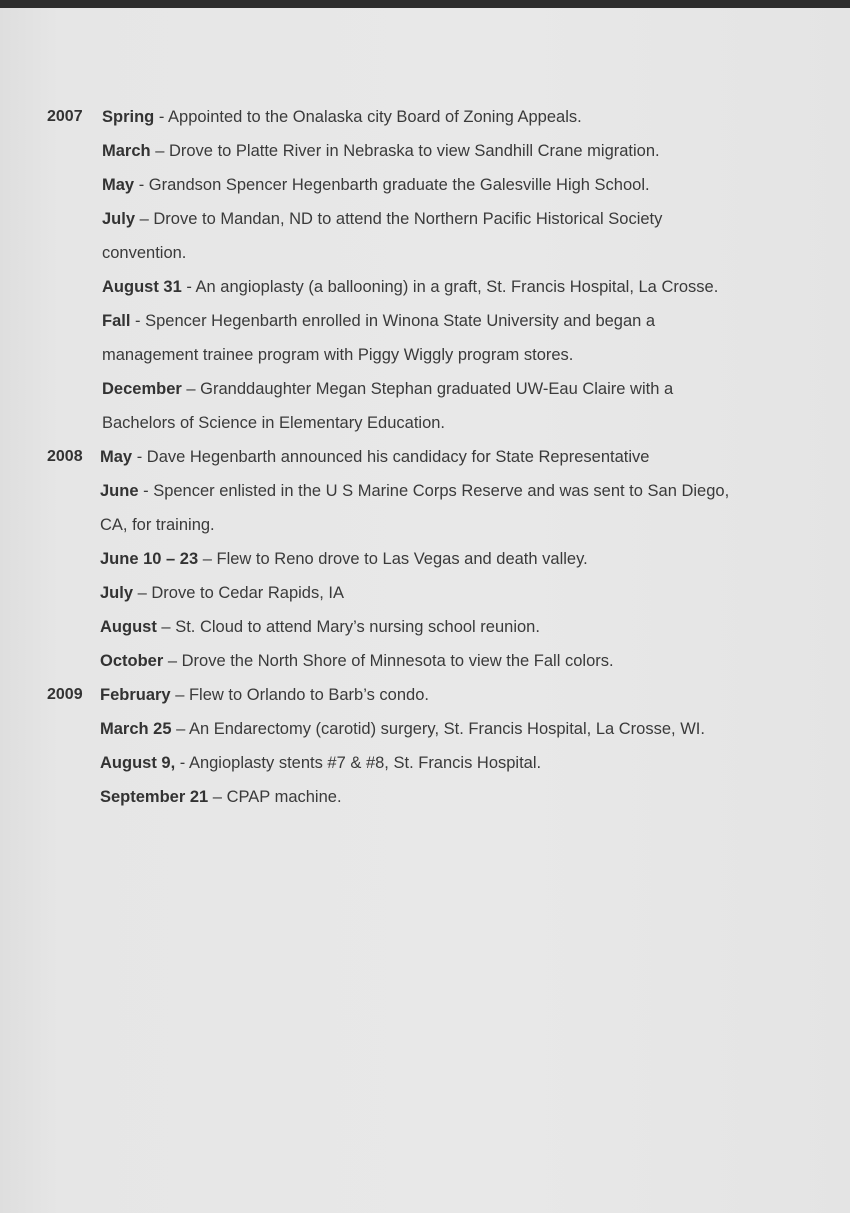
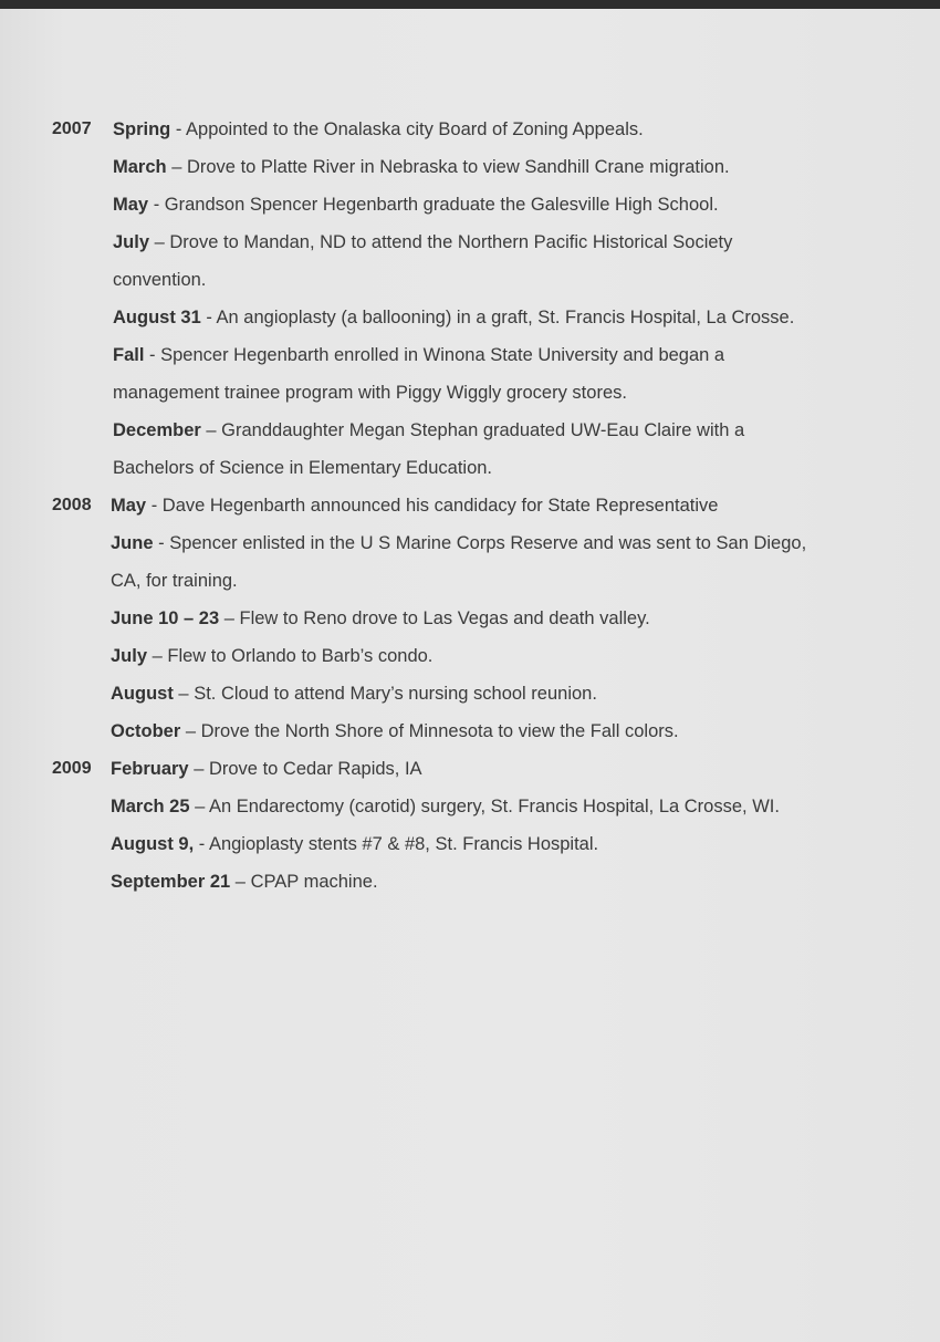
  2007
  Spring - Appointed to the Onalaska city Board of Zoning Appeals.
  March – Drove to Platte River in Nebraska to view Sandhill Crane migration.
  May - Grandson Spencer Hegenbarth graduate the Galesville High School.
  July – Drove to Mandan, ND to attend the Northern Pacific Historical Society
  convention.
  August 31 - An angioplasty (a ballooning) in a graft, St. Francis Hospital, La Crosse.
  Fall - Spencer Hegenbarth enrolled in Winona State University and began a
- management trainee program with Piggy Wiggly program stores.
+ management trainee program with Piggy Wiggly grocery stores.
  December – Granddaughter Megan Stephan graduated UW-Eau Claire with a
  Bachelors of Science in Elementary Education.
  2008
  May - Dave Hegenbarth announced his candidacy for State Representative
  June - Spencer enlisted in the U S Marine Corps Reserve and was sent to San Diego,
  CA, for training.
  June 10 – 23 – Flew to Reno drove to Las Vegas and death valley.
- July – Drove to Cedar Rapids, IA
+ July – Flew to Orlando to Barb’s condo.
  August – St. Cloud to attend Mary’s nursing school reunion.
  October – Drove the North Shore of Minnesota to view the Fall colors.
  2009
- February – Flew to Orlando to Barb’s condo.
+ February – Drove to Cedar Rapids, IA
  March 25 – An Endarectomy (carotid) surgery, St. Francis Hospital, La Crosse, WI.
  August 9, - Angioplasty stents #7 & #8, St. Francis Hospital.
  September 21 – CPAP machine.
